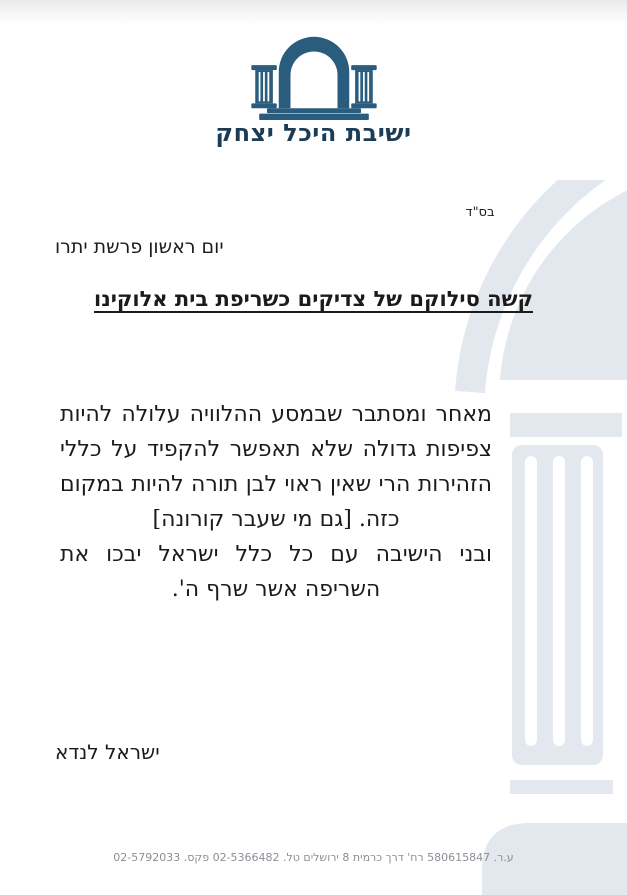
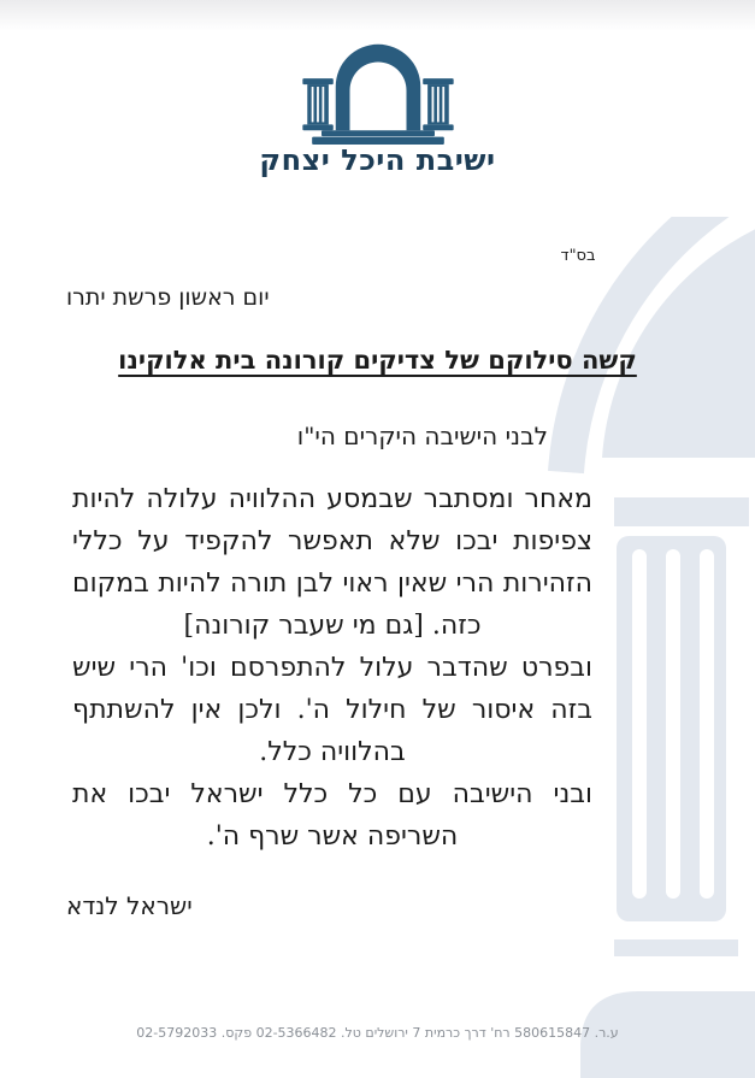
  ישיבת היכל יצחק
  בס"ד
  יום ראשון פרשת יתרו
- קשה סילוקם של צדיקים כשריפת בית אלוקינו
+ קשה סילוקם של צדיקים קורונה בית אלוקינו
+ לבני הישיבה היקרים הי"ו
- מאחר ומסתבר שבמסע ההלוויה עלולה להיות צפיפות גדולה שלא תאפשר להקפיד על כללי הזהירות הרי שאין ראוי לבן תורה להיות במקום כזה. [גם מי שעבר קורונה]
+ מאחר ומסתבר שבמסע ההלוויה עלולה להיות צפיפות יבכו שלא תאפשר להקפיד על כללי הזהירות הרי שאין ראוי לבן תורה להיות במקום כזה. [גם מי שעבר קורונה]
+ ובפרט שהדבר עלול להתפרסם וכו' הרי שיש בזה איסור של חילול ה'. ולכן אין להשתתף בהלוויה כלל.
  ובני הישיבה עם כל כלל ישראל יבכו את השריפה אשר שרף ה'.
  ישראל לנדא
- ע.ר. 580615847 רח' דרך כרמית 8 ירושלים טל. 02-5366482 פקס. 02-5792033
+ ע.ר. 580615847 רח' דרך כרמית 7 ירושלים טל. 02-5366482 פקס. 02-5792033
